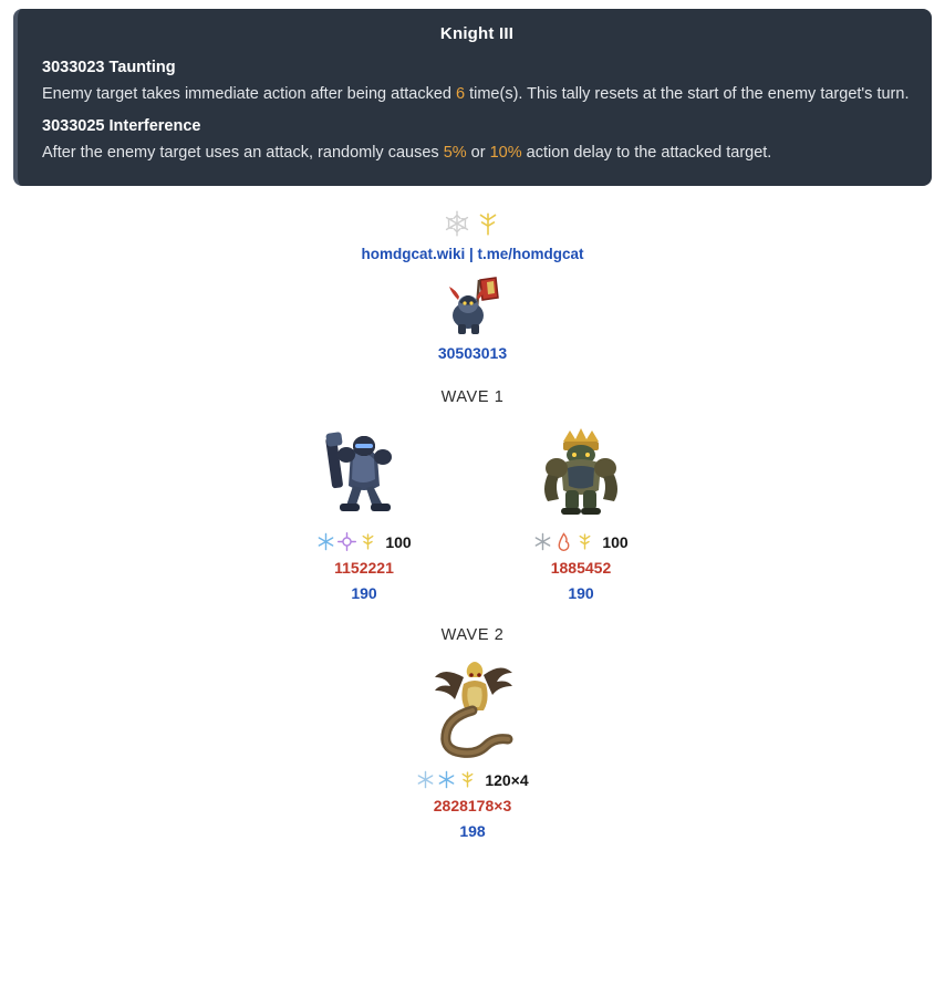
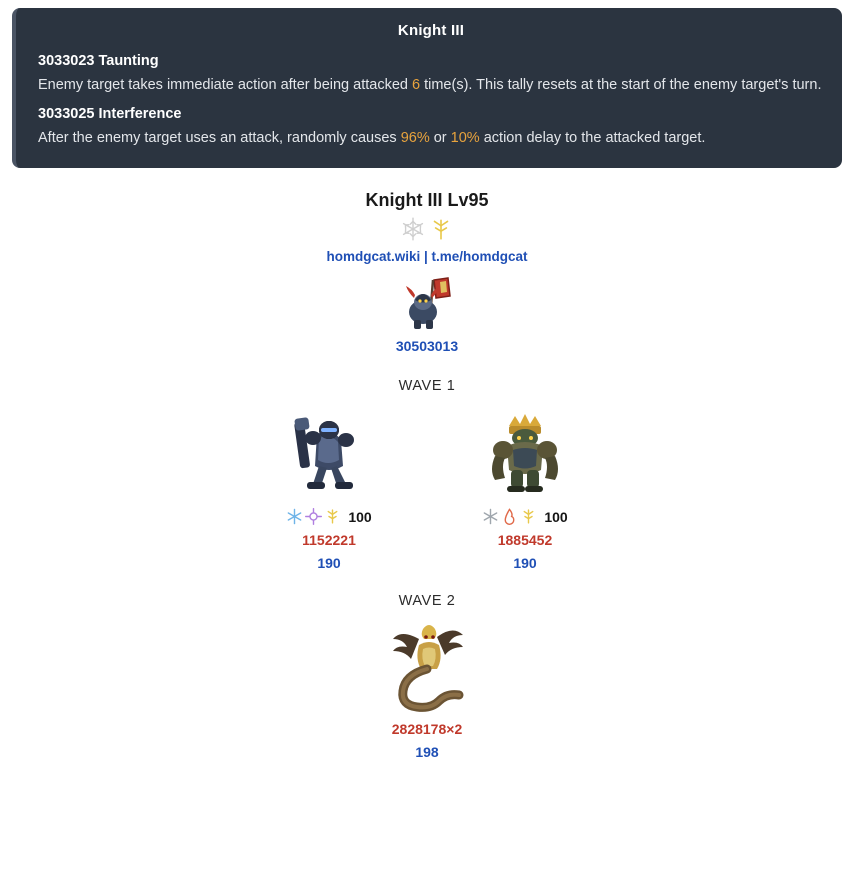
  Knight III
  3033023 Taunting
  Enemy target takes immediate action after being attacked 6 time(s). This tally resets at the start of the enemy target's turn.
  3033025 Interference
- After the enemy target uses an attack, randomly causes 5% or 10% action delay to the attacked target.
+ After the enemy target uses an attack, randomly causes 96% or 10% action delay to the attacked target.
+ Knight III Lv95
  homdgcat.wiki | t.me/homdgcat
  30503013
  WAVE 1
  100
  1152221
  190
  100
  1885452
  190
  WAVE 2
- 120×4
- 2828178×3
+ 2828178×2
  198
